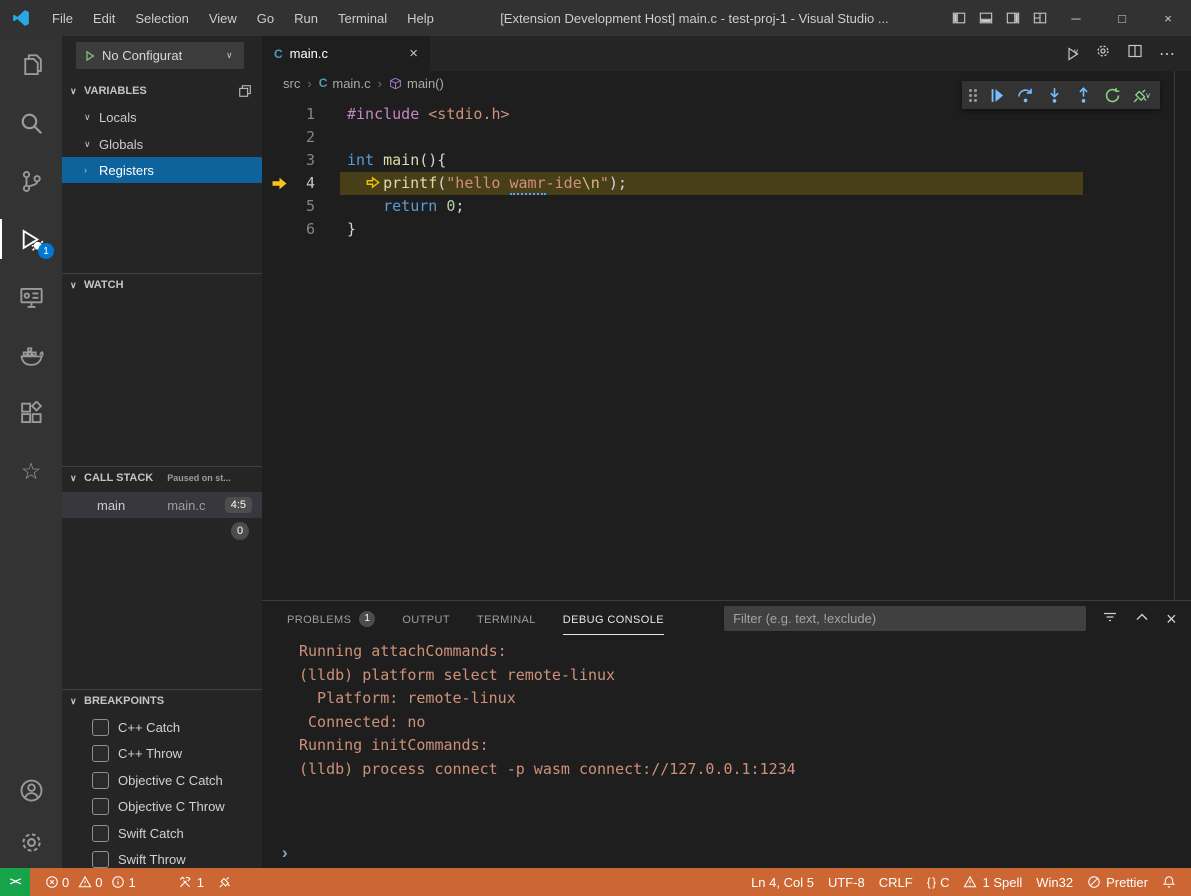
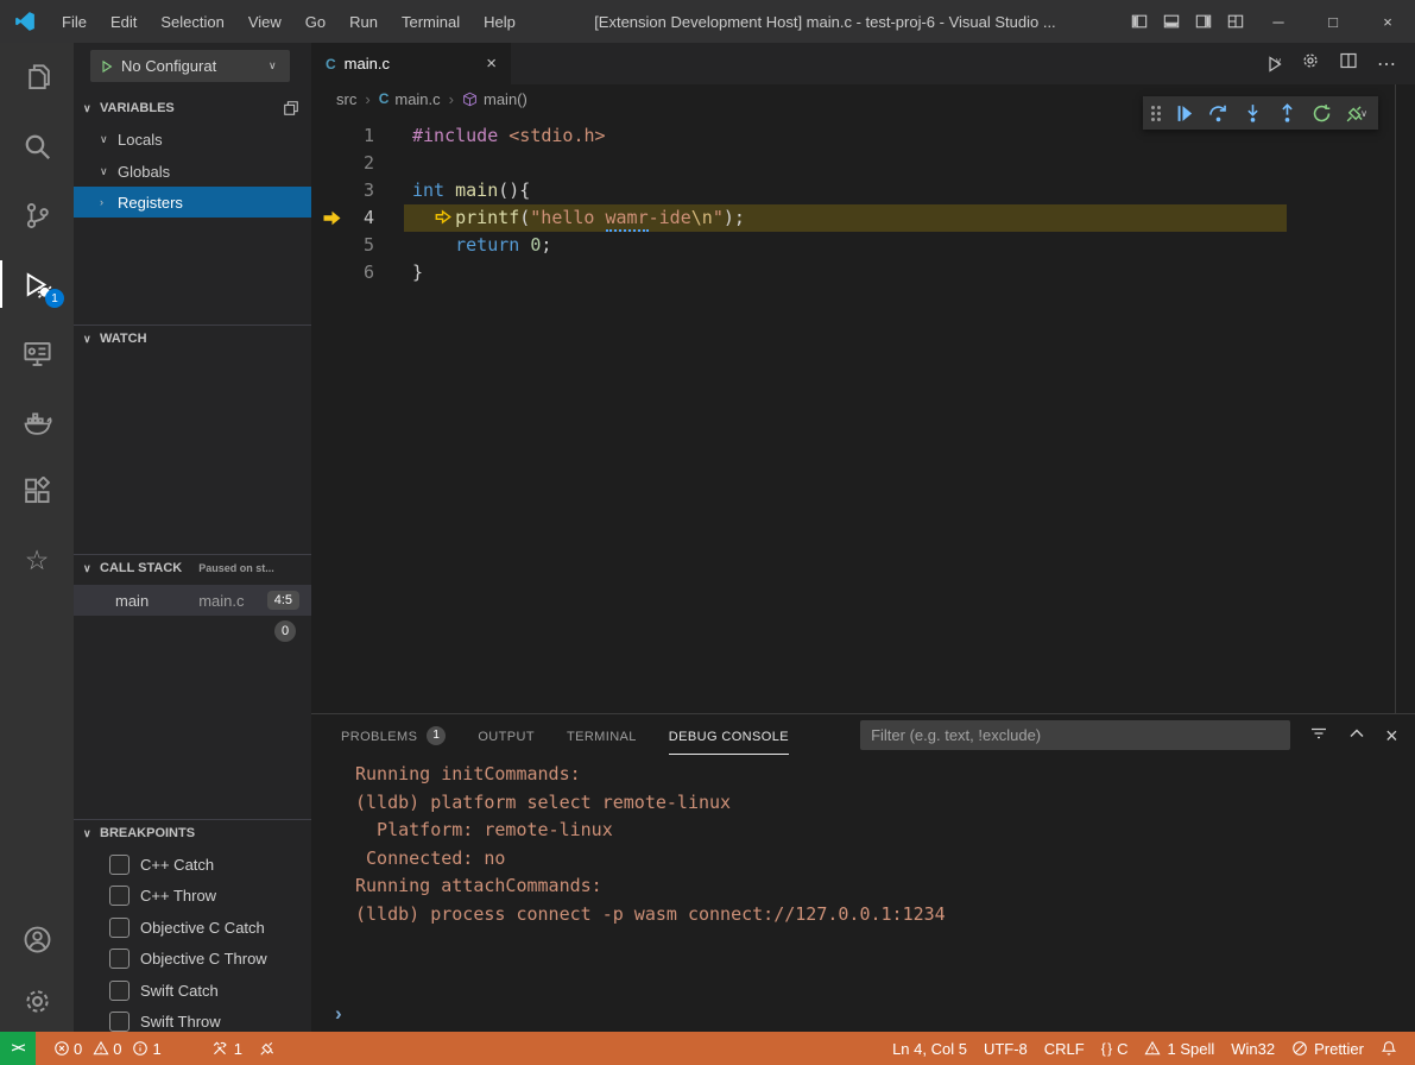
  File
  Edit
  Selection
  View
  Go
  Run
  Terminal
  Help
- [Extension Development Host] main.c - test-proj-1 - Visual Studio ...
+ [Extension Development Host] main.c - test-proj-6 - Visual Studio ...
  ─
  □
  ×
  1
  ☆
  No Configurat
  ∨
  ∨
  VARIABLES
  ∨
  Locals
  ∨
  Globals
  ›
  Registers
  ∨
  WATCH
  ∨
  CALL STACK
  Paused on st...
  main
  main.c
  4:5
  0
  ∨
  BREAKPOINTS
  C++ Catch
  C++ Throw
  Objective C Catch
  Objective C Throw
  Swift Catch
  Swift Throw
  C
  main.c
  ×
  ∨
  ⋯
  src
  ›
  C
  main.c
  ›
  main()
  1
  #include <stdio.h>
  2
  3
  int main(){
  4
  printf("hello wamr-ide\n");
  5
  return 0;
  6
  }
  ∨
  PROBLEMS
  1
  OUTPUT
  TERMINAL
  DEBUG CONSOLE
  Filter (e.g. text, !exclude)
  ×
- Running attachCommands:
+ Running initCommands:
  (lldb) platform select remote-linux
  Platform: remote-linux
  Connected: no
- Running initCommands:
+ Running attachCommands:
  (lldb) process connect -p wasm connect://127.0.0.1:1234
  ›
  ><
  0
  0
  1
  1
  Ln 4, Col 5
  UTF-8
  CRLF
  { }
  C
  1 Spell
  Win32
  Prettier
